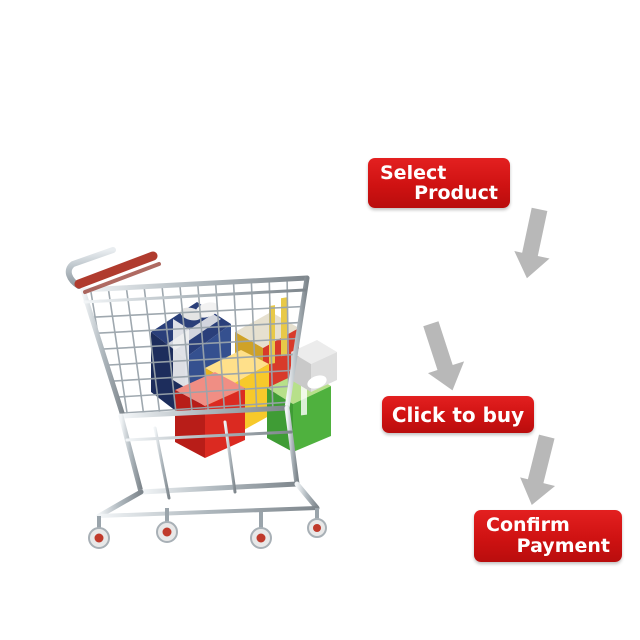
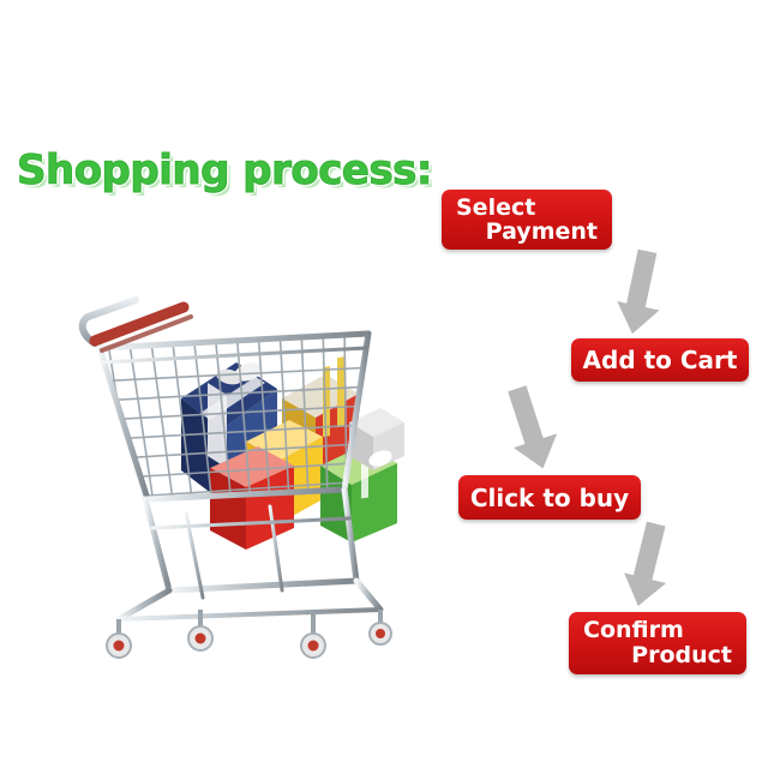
+ Shopping process:
  Select
- Product
+ Payment
+ Add to Cart
  Click to buy
  Confirm
- Payment
+ Product
